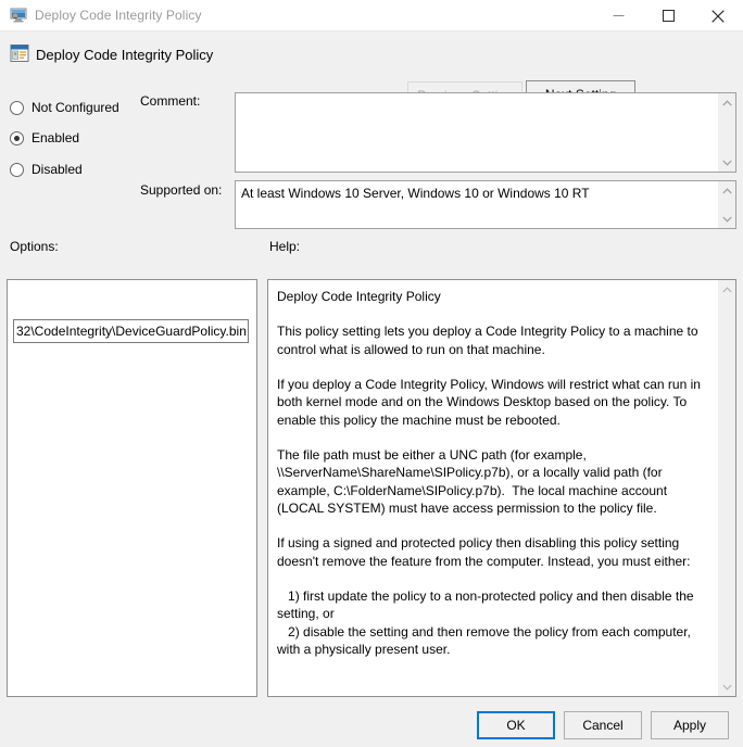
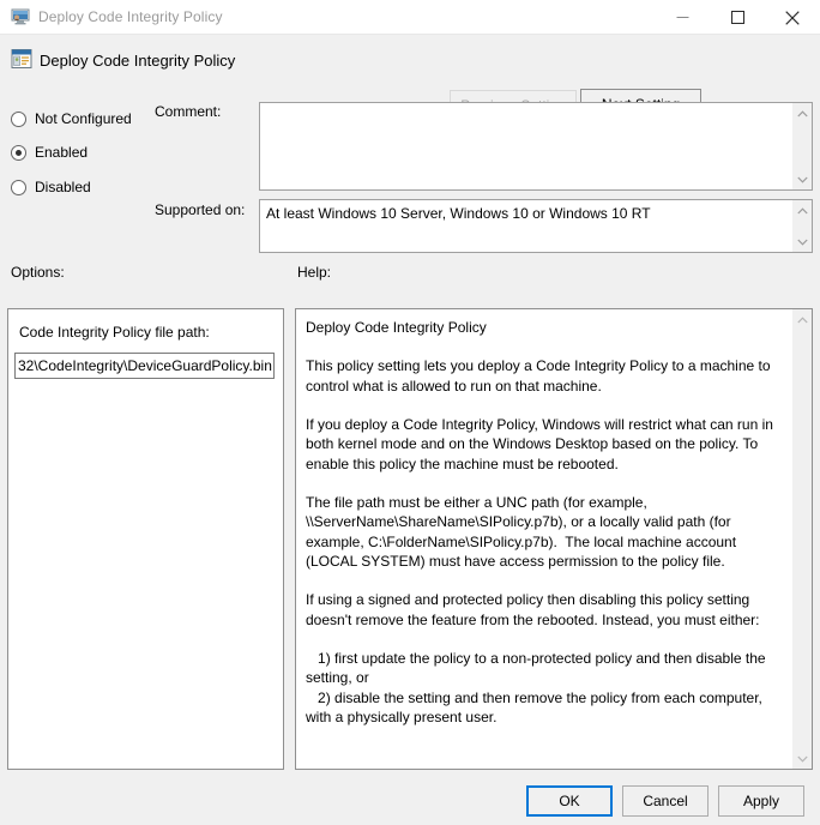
  Deploy Code Integrity Policy
  Deploy Code Integrity Policy
  Not Configured
  Enabled
  Disabled
  Comment:
  Supported on:
  At least Windows 10 Server, Windows 10 or Windows 10 RT
  Options:
  Help:
+ Code Integrity Policy file path:
  32\CodeIntegrity\DeviceGuardPolicy.bin
  Deploy Code Integrity Policy
  This policy setting lets you deploy a Code Integrity Policy to a machine to control what is allowed to run on that machine.
  If you deploy a Code Integrity Policy, Windows will restrict what can run in both kernel mode and on the Windows Desktop based on the policy. To enable this policy the machine must be rebooted.
  The file path must be either a UNC path (for example, \\ServerName\ShareName\SIPolicy.p7b), or a locally valid path (for example, C:\FolderName\SIPolicy.p7b). The local machine account (LOCAL SYSTEM) must have access permission to the policy file.
- If using a signed and protected policy then disabling this policy setting doesn't remove the feature from the computer. Instead, you must either:
+ If using a signed and protected policy then disabling this policy setting doesn't remove the feature from the rebooted. Instead, you must either:
  1) first update the policy to a non-protected policy and then disable the setting, or
  2) disable the setting and then remove the policy from each computer, with a physically present user.
  OK
  Cancel
  Apply
